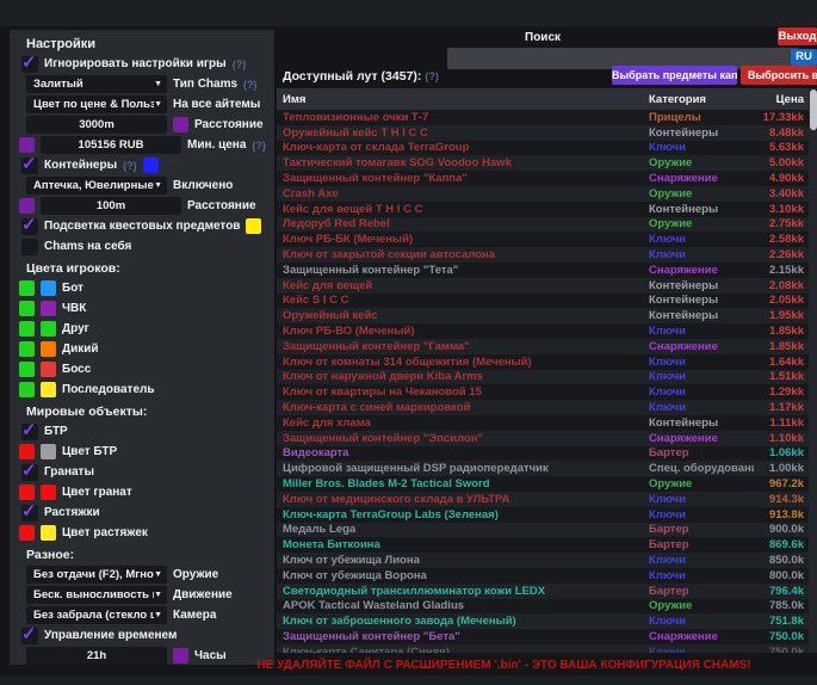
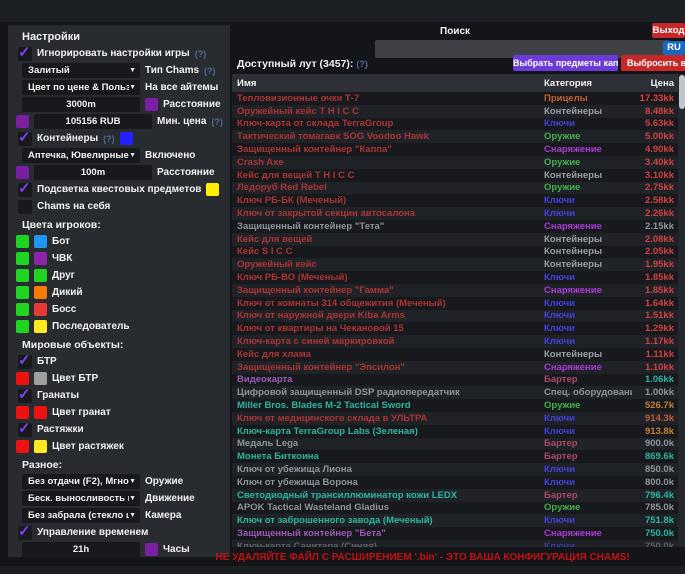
  Настройки
  ✓
  Игнорировать настройки игры
  (?)
  Залитый
  Тип Chams
  (?)
  На все айтемы
  3000m
  Расстояние
  105156 RUB
  Мин. цена
  (?)
  ✓
  Контейнеры
  (?)
  Аптечка, Ювелирные
  Включено
  100m
  Расстояние
  ✓
  Подсветка квестовых предметов
  Chams на себя
  Цвета игроков:
  Бот
  ЧВК
  Друг
  Дикий
  Босс
  Последователь
  Мировые объекты:
  ✓
  БТР
  Цвет БТР
  ✓
  Гранаты
  Цвет гранат
  ✓
  Растяжки
  Цвет растяжек
  Разное:
  Без отдачи (F2), Мгно
  Оружие
  Движение
  Без забрала (стекло
  Камера
  ✓
  Управление временем
  21h
  Часы
  Поиск
  Выход
  RU
  Доступный лут (3457): (?)
  Выбрать предметы кап
  Выбросить в
  Имя
  Категория
  Цена
  Тепловизионные очки Т-7
  Прицелы
  17.33kk
  Оружейный кейс T H I C C
  Контейнеры
  8.48kk
  Ключ-карта от склада TerraGroup
  Ключи
  5.63kk
  Тактический томагавк SOG Voodoo Hawk
  Оружие
  5.00kk
  Защищенный контейнер "Каппа"
  Снаряжение
  4.90kk
  Crash Axe
  Оружие
  3.40kk
  Кейс для вещей T H I C C
  Контейнеры
  3.10kk
  Ледоруб Red Rebel
  Оружие
  2.75kk
  Ключ РБ-БК (Меченый)
  Ключи
  2.58kk
  Ключ от закрытой секции автосалона
  Ключи
  2.26kk
  Защищенный контейнер "Тета"
  Снаряжение
  2.15kk
  Кейс для вещей
  Контейнеры
  2.08kk
  Кейс S I C C
  Контейнеры
  2.05kk
  Оружейный кейс
  Контейнеры
  1.95kk
  Ключ РБ-ВО (Меченый)
  Ключи
  1.85kk
  Защищенный контейнер "Гамма"
  Снаряжение
  1.85kk
  Ключ от комнаты 314 общежития (Меченый)
  Ключи
  1.64kk
  Ключ от наружной двери Kiba Arms
  Ключи
  1.51kk
  Ключ от квартиры на Чекановой 15
  Ключи
  1.29kk
  Ключ-карта с синей маркировкой
  Ключи
  1.17kk
  Кейс для хлама
  Контейнеры
  1.11kk
  Защищенный контейнер "Эпсилон"
  Снаряжение
  1.10kk
  Видеокарта
  Бартер
  1.06kk
  Цифровой защищенный DSP радиопередатчик
  Спец. оборудован
  1.00kk
  Miller Bros. Blades M-2 Tactical Sword
  Оружие
- 967.2k
+ 526.7k
  Ключ от медицинского склада в УЛЬТРА
  Ключи
  914.3k
  Ключ-карта TerraGroup Labs (Зеленая)
  Ключи
  913.8k
  Медаль Lega
  Бартер
  900.0k
  Монета Биткоина
  Бартер
  869.6k
  Ключ от убежища Лиона
  Ключи
  850.0k
  Ключ от убежища Ворона
  Ключи
  800.0k
  Светодиодный трансиллюминатор кожи LEDX
  Бартер
  796.4k
  APOK Tactical Wasteland Gladius
  Оружие
  785.0k
  Ключ от заброшенного завода (Меченый)
  Ключи
  751.8k
  Защищенный контейнер "Бета"
  Снаряжение
  750.0k
  Ключ-карта Санитара (Синяя)
  Ключи
  750.0k
  НЕ УДАЛЯЙТЕ ФАЙЛ С РАСШИРЕНИЕМ '.bin' - ЭТО ВАША КОНФИГУРАЦИЯ CHAMS!
